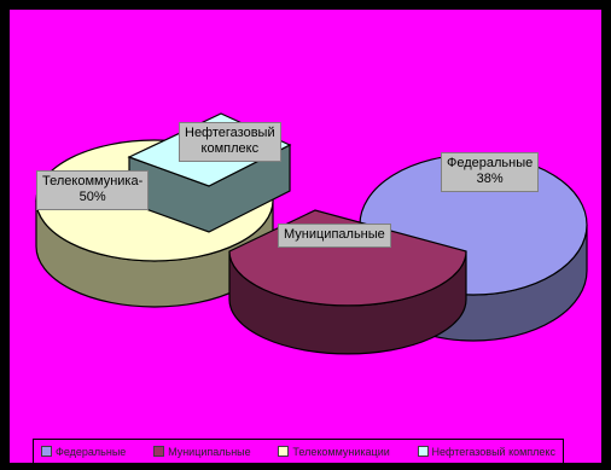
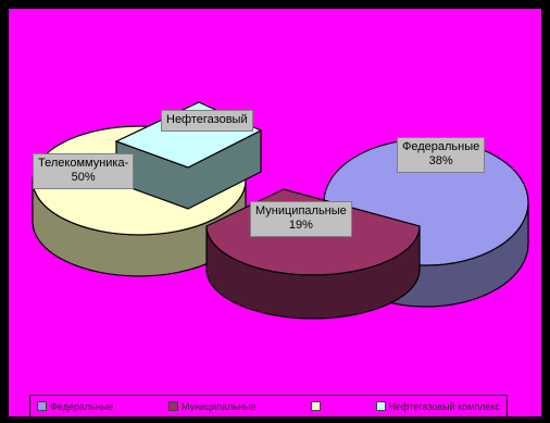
  Нефтегазовый
- комплекс
  Федеральные
  38%
  Телекоммуника-
  50%
  Муниципальные
+ 19%
  Федеральные
  Муниципальные
- Телекоммуникации
  Нефтегазовый комплекс
